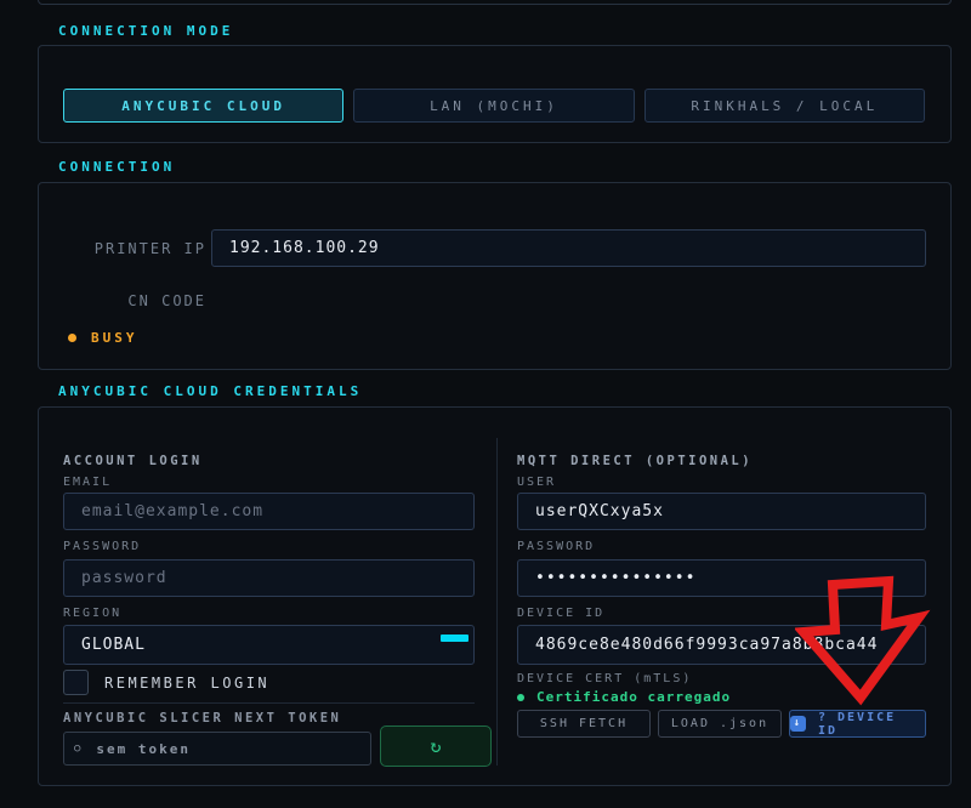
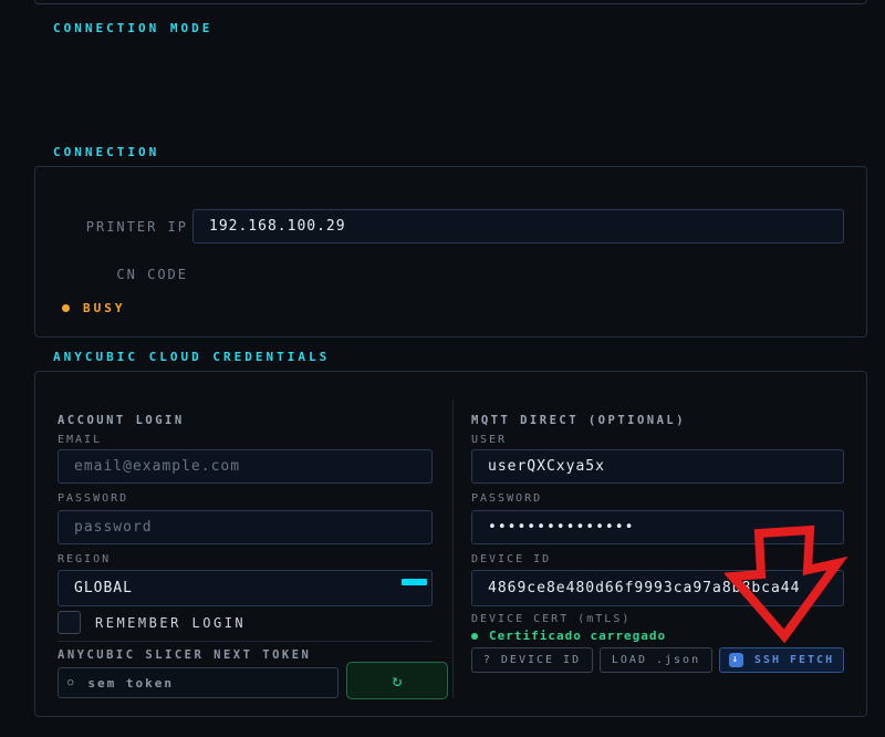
  CONNECTION MODE
- ANYCUBIC CLOUD
- LAN (MOCHI)
- RINKHALS / LOCAL
  CONNECTION
  PRINTER IP
  192.168.100.29
  CN CODE
  BUSY
  ANYCUBIC CLOUD CREDENTIALS
  ACCOUNT LOGIN
  EMAIL
  email@example.com
  PASSWORD
  password
  REGION
  GLOBAL
  REMEMBER LOGIN
  ANYCUBIC SLICER NEXT TOKEN
  ○
  sem token
  ↻
  MQTT DIRECT (OPTIONAL)
  USER
  userQXCxya5x
  PASSWORD
  •••••••••••••••
  DEVICE ID
  4869ce8e480d66f9993ca97a8bca44
  DEVICE CERT (mTLS)
  Certificado carregado
- SSH FETCH
+ ? DEVICE ID
  LOAD .json
  ↓
- ? DEVICE ID
+ SSH FETCH
